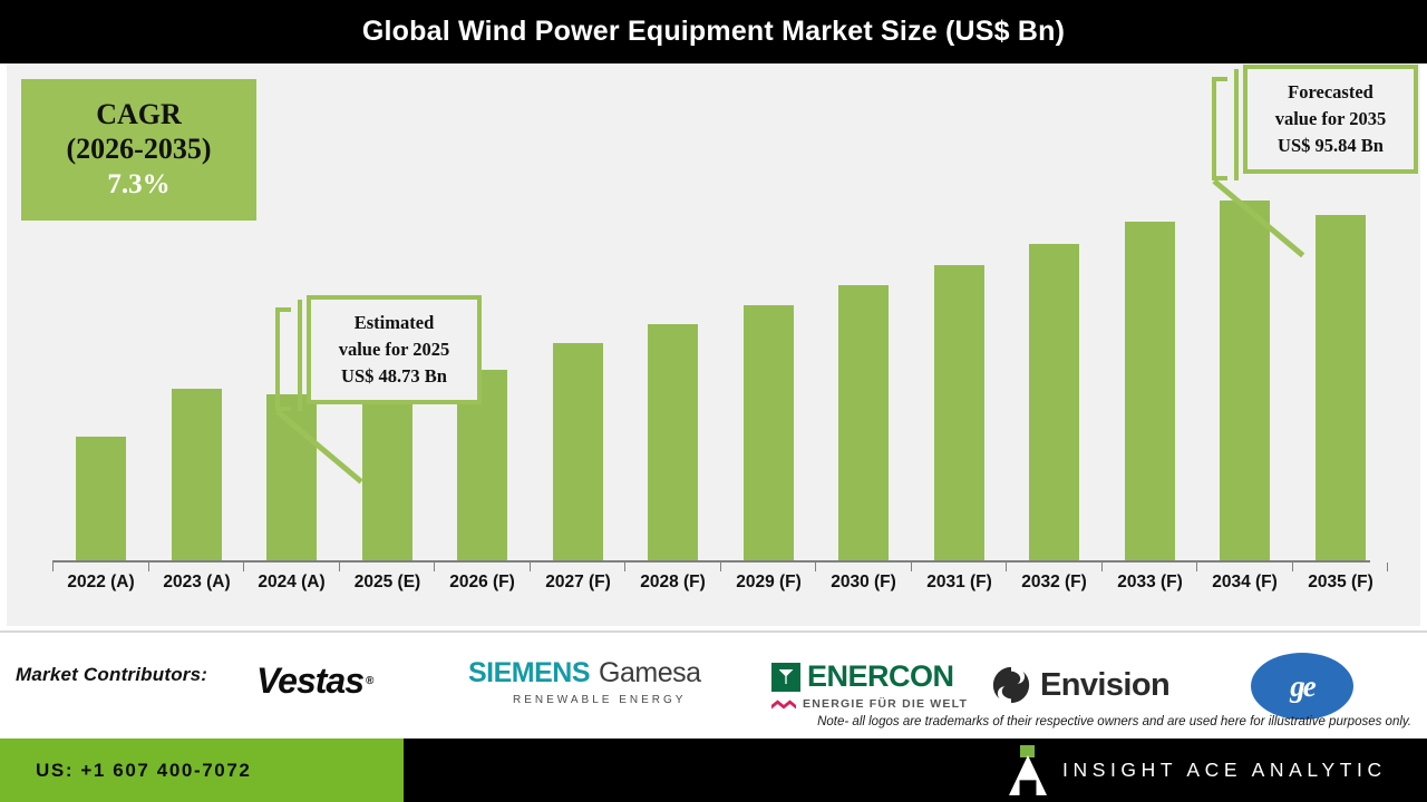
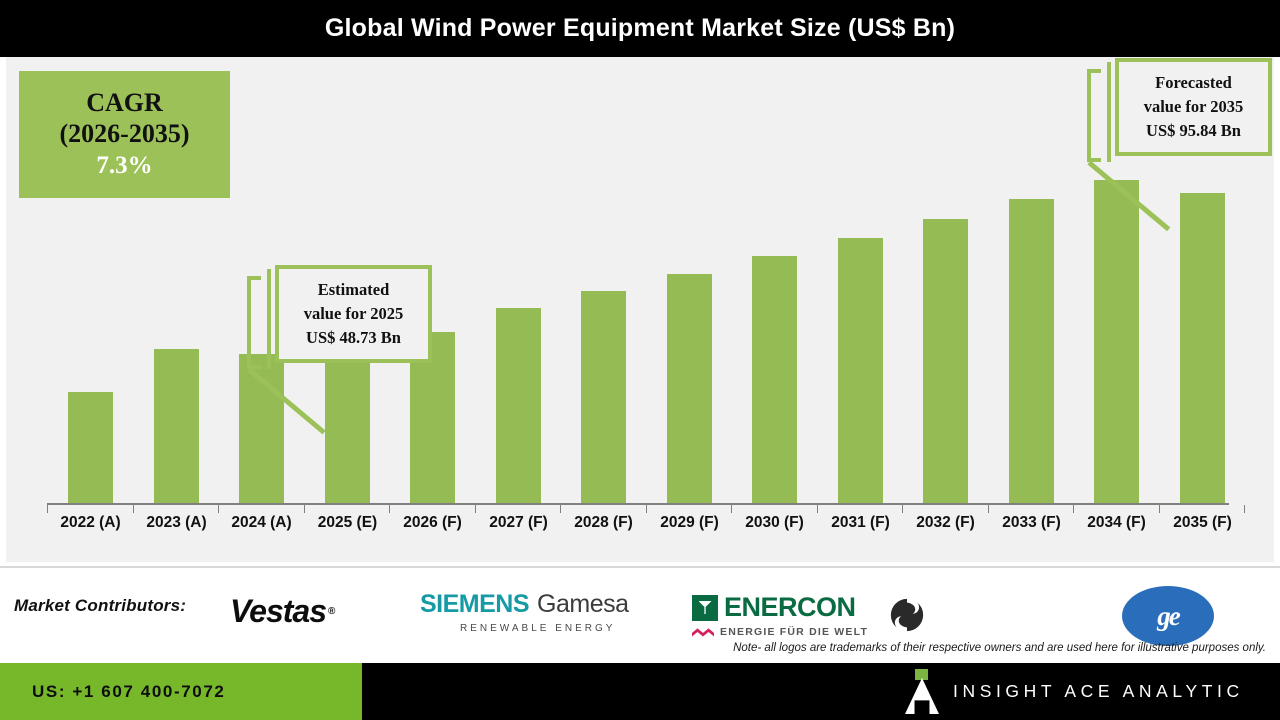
  Global Wind Power Equipment Market Size (US$ Bn)
  CAGR
  (2026-2035)
  7.3%
  2022 (A)
  2023 (A)
  2024 (A)
  2025 (E)
  2026 (F)
  2027 (F)
  2028 (F)
  2029 (F)
  2030 (F)
  2031 (F)
  2032 (F)
  2033 (F)
  2034 (F)
  2035 (F)
  Estimated
  value for 2025
  US$ 48.73 Bn
  Forecasted
  value for 2035
  US$ 95.84 Bn
  Market Contributors:
  Vestas
  ®
  SIEMENS
  Gamesa
  RENEWABLE ENERGY
  ENERCON
  ENERGIE FÜR DIE WELT
- Envision
  ge
  Note- all logos are trademarks of their respective owners and are used here for illustrative purposes only.
  US: +1 607 400-7072
  INSIGHT ACE ANALYTIC
